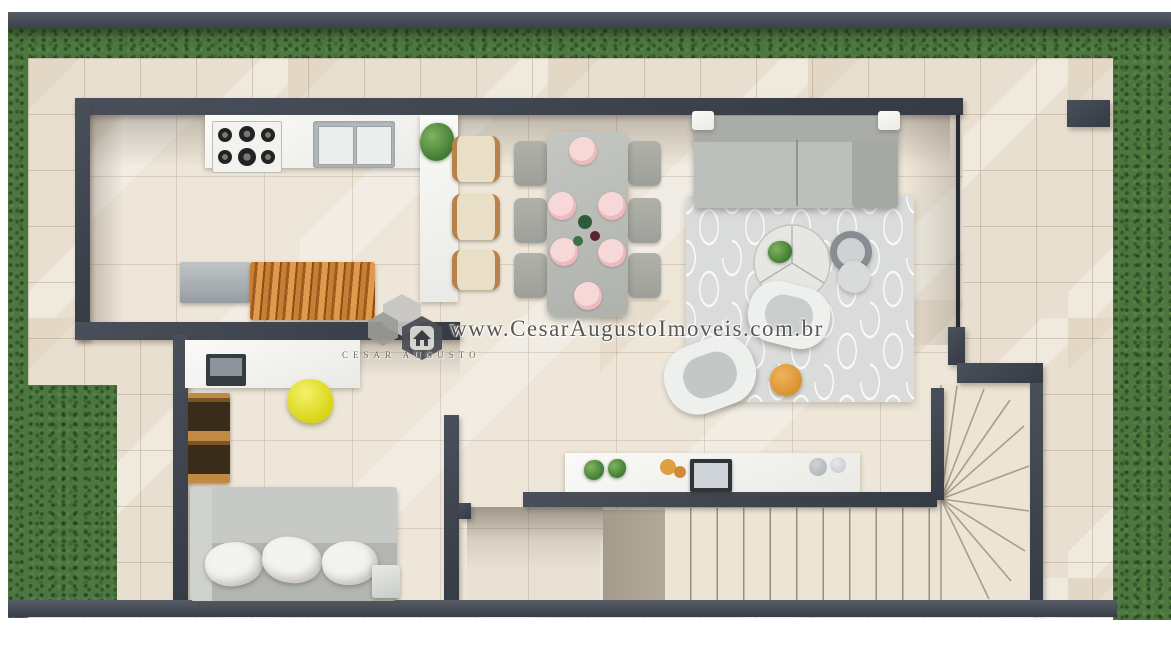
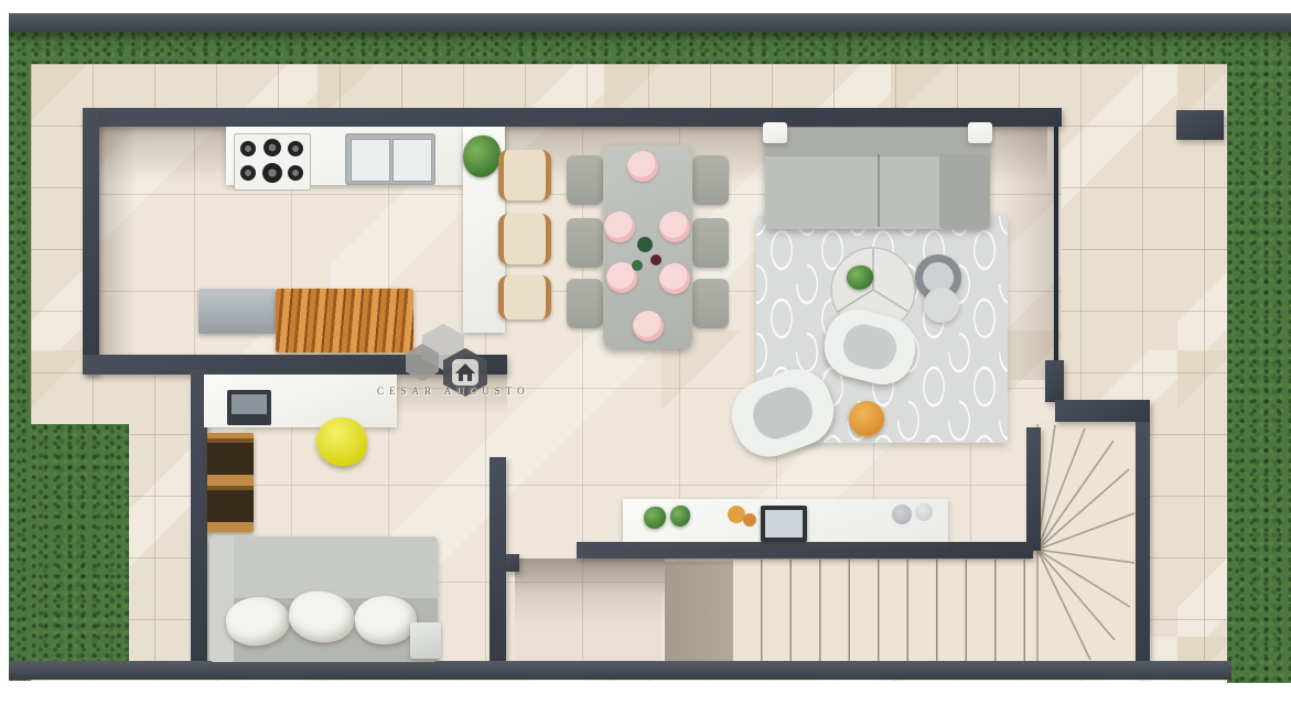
  CESAR AUGUSTO
- www.CesarAugustoImoveis.com.br
